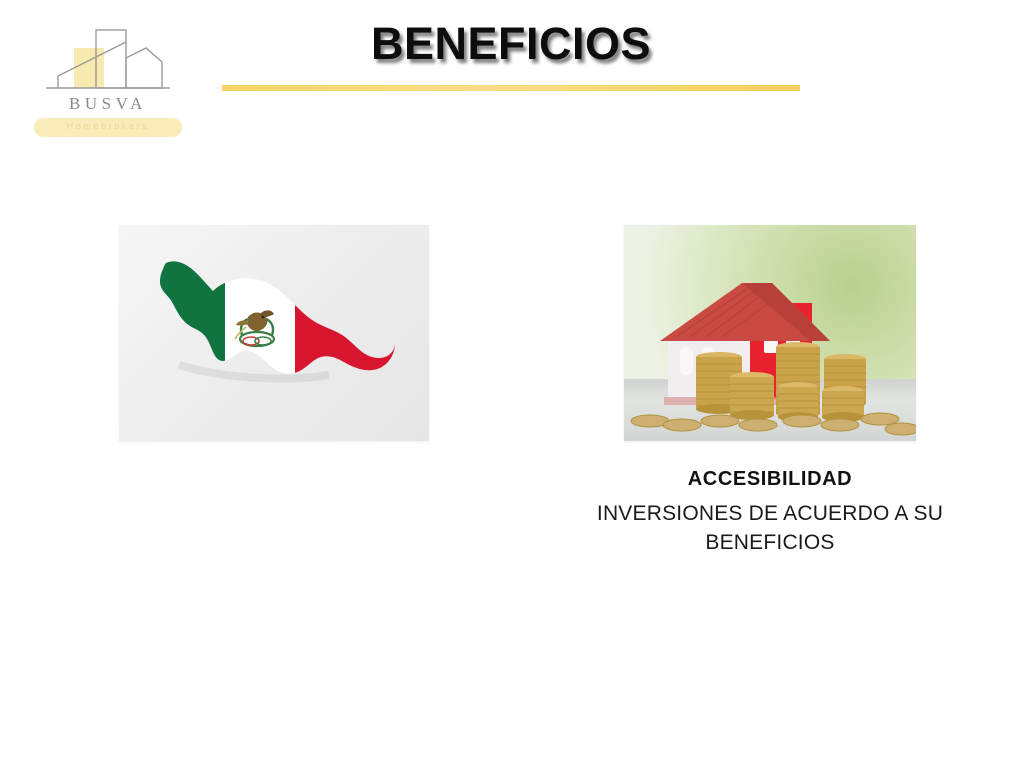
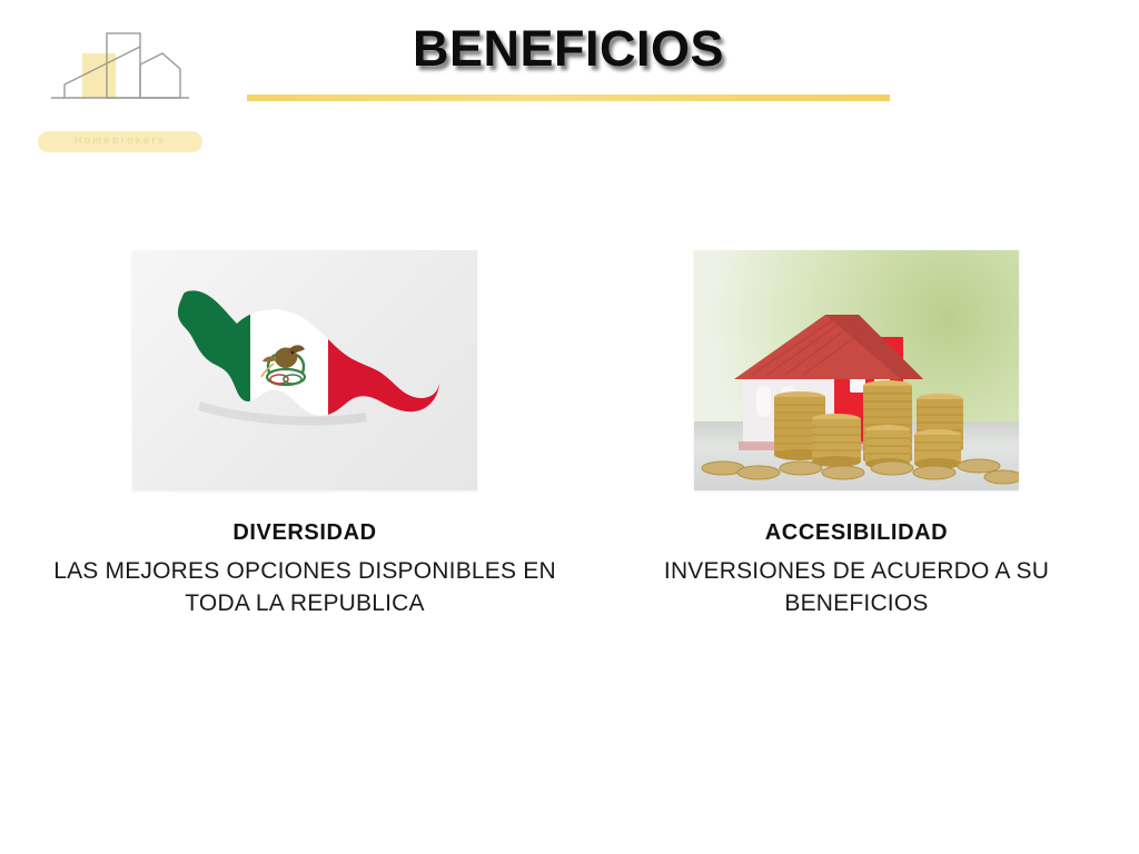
- BUSVA
  Homebrokers
  BENEFICIOS
+ DIVERSIDAD
+ LAS MEJORES OPCIONES DISPONIBLES EN TODA LA REPUBLICA
  ACCESIBILIDAD
  INVERSIONES DE ACUERDO A SU BENEFICIOS
